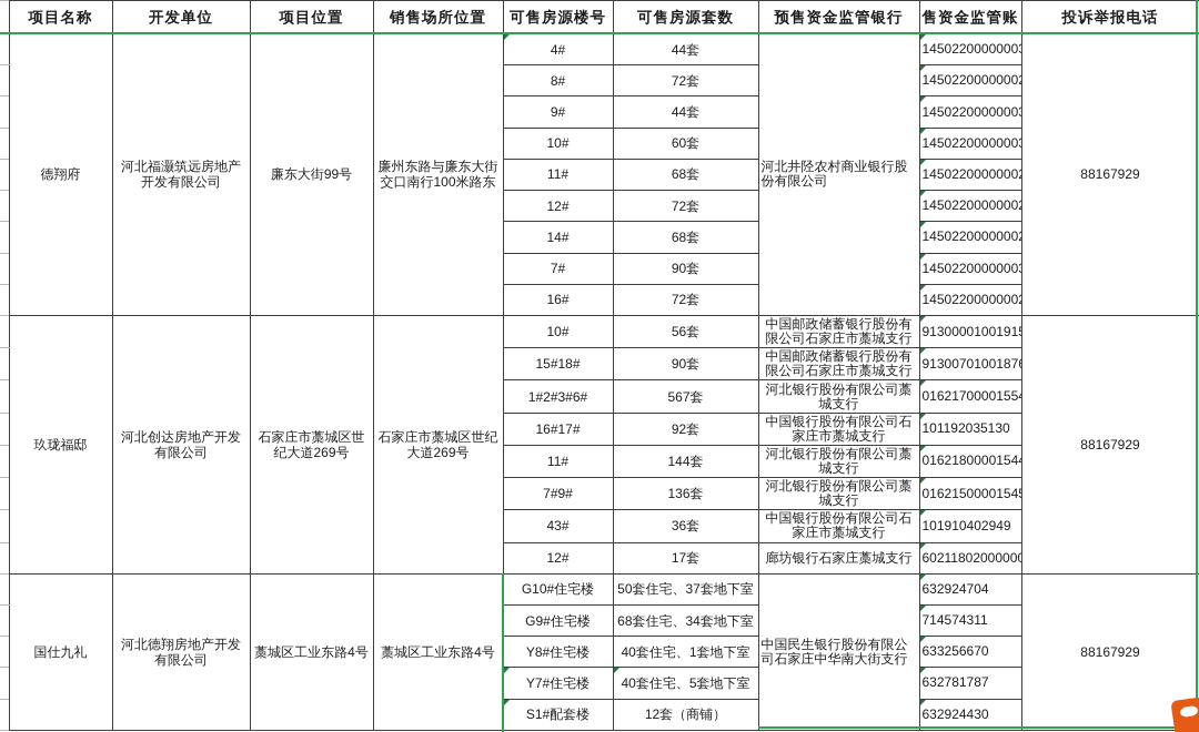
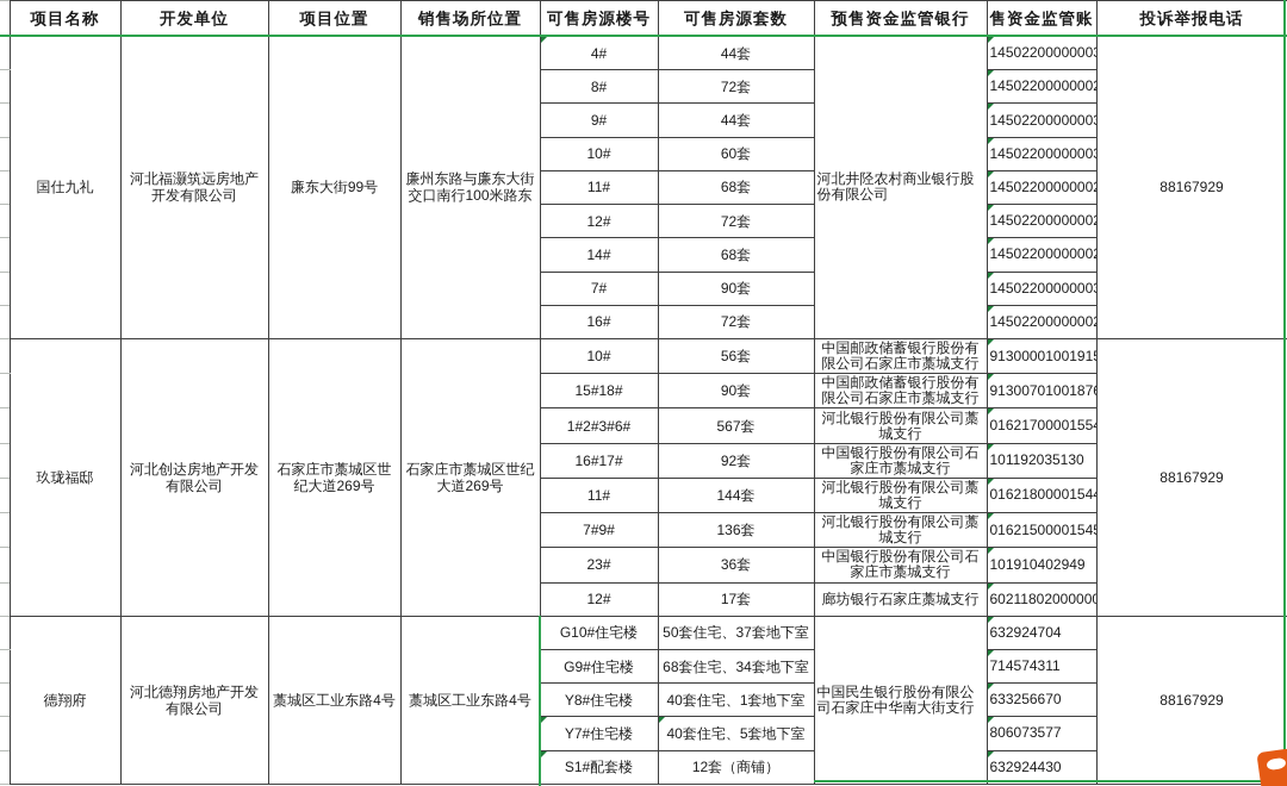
  	项目名称	开发单位	项目位置	销售场所位置	可售房源楼号	可售房源套数	预售资金监管银行	售资金监管账	投诉举报电话
- 	德翔府	河北福灏筑远房地产开发有限公司	廉东大街99号	廉州东路与廉东大街交口南行100米路东	4#	44套	河北井陉农村商业银行股份有限公司	1450220000000	88167929
+ 	国仕九礼	河北福灏筑远房地产开发有限公司	廉东大街99号	廉州东路与廉东大街交口南行100米路东	4#	44套	河北井陉农村商业银行股份有限公司	1450220000000	88167929
  	8#	72套	1450220000000
  	9#	44套	1450220000000
  	10#	60套	1450220000000
  	11#	68套	1450220000000
  	12#	72套	1450220000000
  	14#	68套	1450220000000
  	7#	90套	1450220000000
  	16#	72套	1450220000000
  	玖珑福邸	河北创达房地产开发有限公司	石家庄市藁城区世纪大道269号	石家庄市藁城区世纪大道269号	10#	56套	中国邮政储蓄银行股份有限公司石家庄市藁城支行	9130000100191	88167929
  	15#18#	90套	中国邮政储蓄银行股份有限公司石家庄市藁城支行	9130070100187
  	1#2#3#6#	567套	河北银行股份有限公司藁城支行	0162170000155
  	16#17#	92套	中国银行股份有限公司石家庄市藁城支行	101192035130
  	11#	144套	河北银行股份有限公司藁城支行	0162180000154
  	7#9#	136套	河北银行股份有限公司藁城支行	0162150000154
- 	43#	36套	中国银行股份有限公司石家庄市藁城支行	101910402949
+ 	23#	36套	中国银行股份有限公司石家庄市藁城支行	101910402949
  	12#	17套	廊坊银行石家庄藁城支行	60211802000000
- 	国仕九礼	河北德翔房地产开发有限公司	藁城区工业东路4号	藁城区工业东路4号	G10#住宅楼	50套住宅、37套地下室	中国民生银行股份有限公司石家庄中华南大街支行	632924704	88167929
+ 	德翔府	河北德翔房地产开发有限公司	藁城区工业东路4号	藁城区工业东路4号	G10#住宅楼	50套住宅、37套地下室	中国民生银行股份有限公司石家庄中华南大街支行	632924704	88167929
  	G9#住宅楼	68套住宅、34套地下室	714574311
  	Y8#住宅楼	40套住宅、1套地下室	633256670
- 	Y7#住宅楼	40套住宅、5套地下室	632781787
+ 	Y7#住宅楼	40套住宅、5套地下室	806073577
  	S1#配套楼	12套（商铺）	632924430
